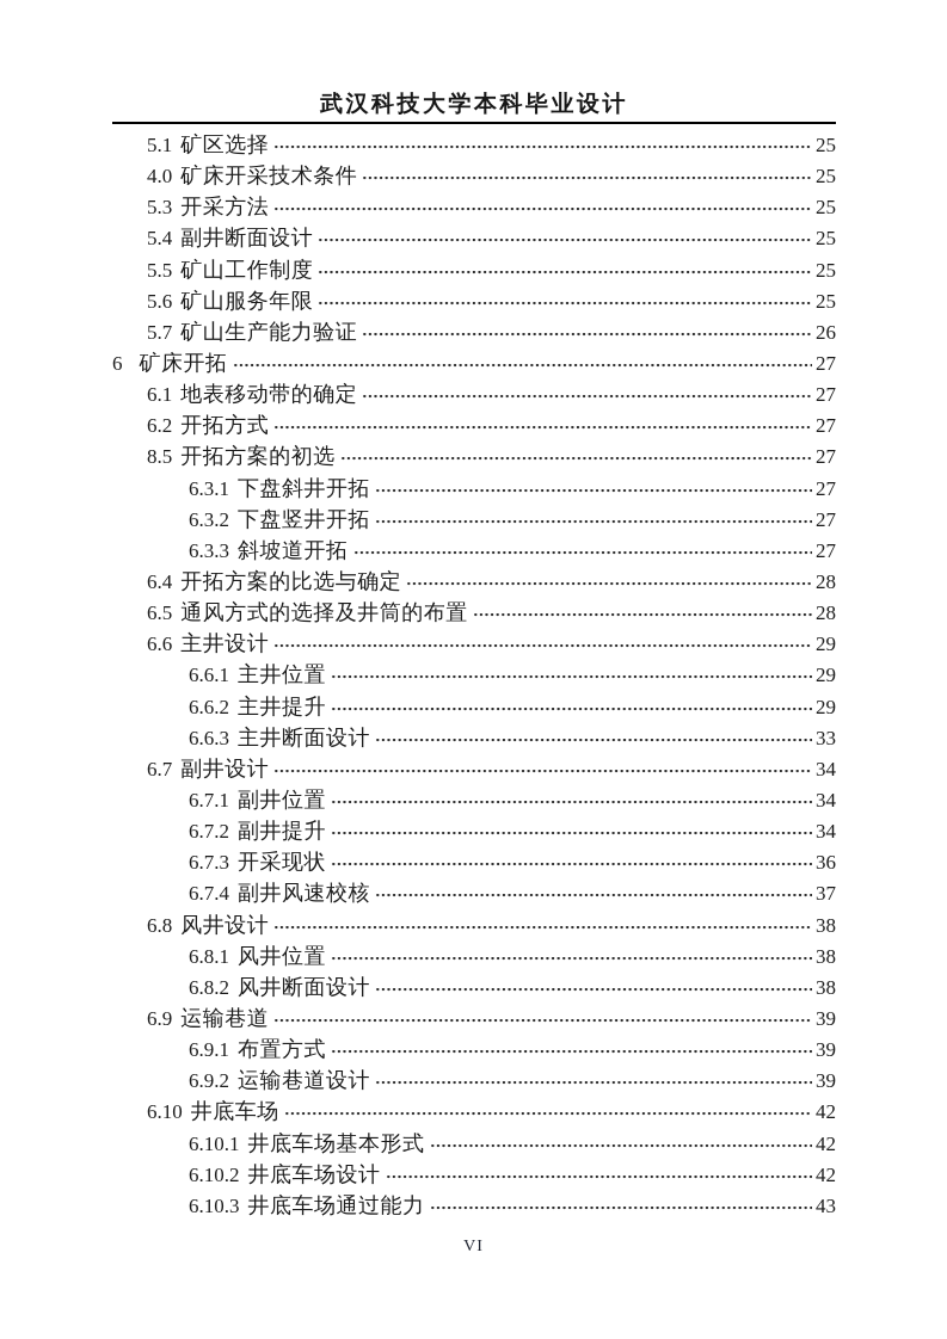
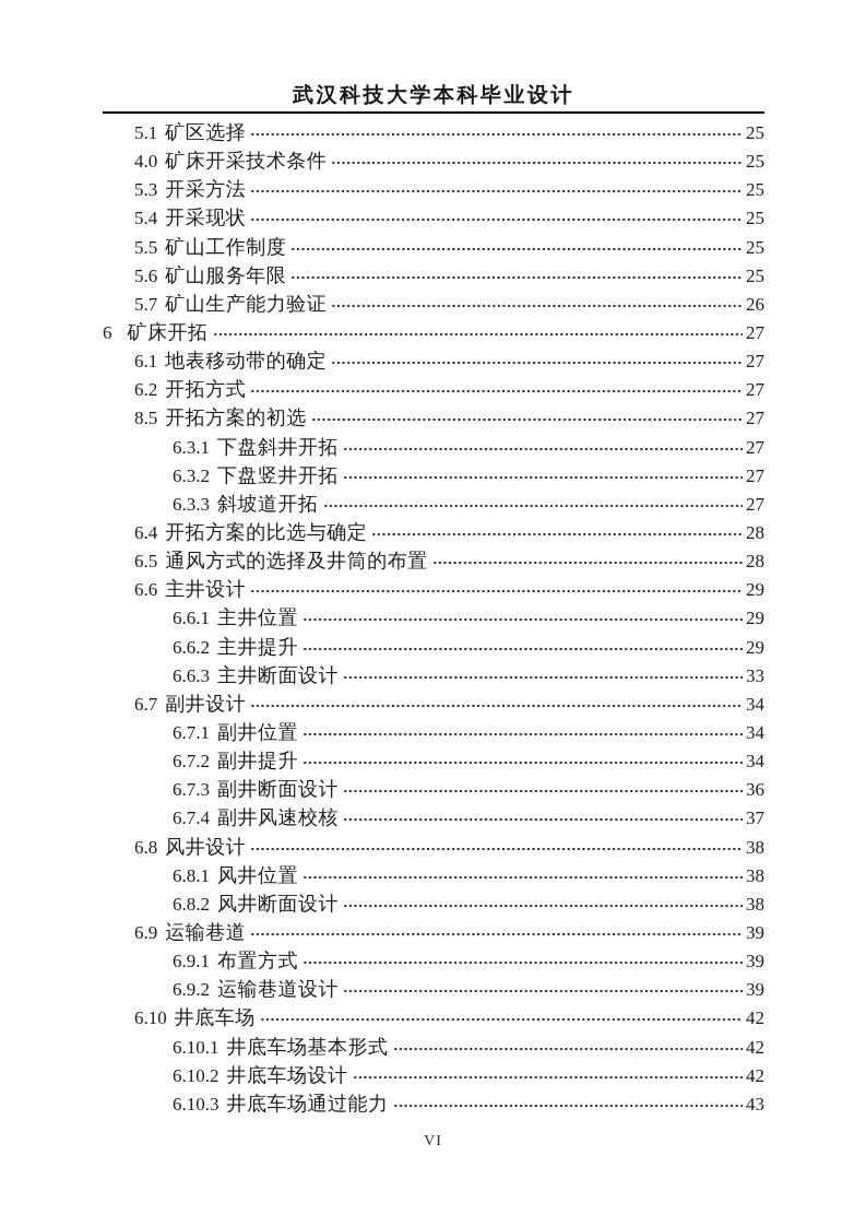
  武汉科技大学本科毕业设计
  5.1
  矿区选择
  25
  4.0
  矿床开采技术条件
  25
  5.3
  开采方法
  25
  5.4
- 副井断面设计
+ 开采现状
  25
  5.5
  矿山工作制度
  25
  5.6
  矿山服务年限
  25
  5.7
  矿山生产能力验证
  26
  6
  矿床开拓
  27
  6.1
  地表移动带的确定
  27
  6.2
  开拓方式
  27
  8.5
  开拓方案的初选
  27
  6.3.1
  下盘斜井开拓
  27
  6.3.2
  下盘竖井开拓
  27
  6.3.3
  斜坡道开拓
  27
  6.4
  开拓方案的比选与确定
  28
  6.5
  通风方式的选择及井筒的布置
  28
  6.6
  主井设计
  29
  6.6.1
  主井位置
  29
  6.6.2
  主井提升
  29
  6.6.3
  主井断面设计
  33
  6.7
  副井设计
  34
  6.7.1
  副井位置
  34
  6.7.2
  副井提升
  34
  6.7.3
- 开采现状
+ 副井断面设计
  36
  6.7.4
  副井风速校核
  37
  6.8
  风井设计
  38
  6.8.1
  风井位置
  38
  6.8.2
  风井断面设计
  38
  6.9
  运输巷道
  39
  6.9.1
  布置方式
  39
  6.9.2
  运输巷道设计
  39
  6.10
  井底车场
  42
  6.10.1
  井底车场基本形式
  42
  6.10.2
  井底车场设计
  42
  6.10.3
  井底车场通过能力
  43
  VI
